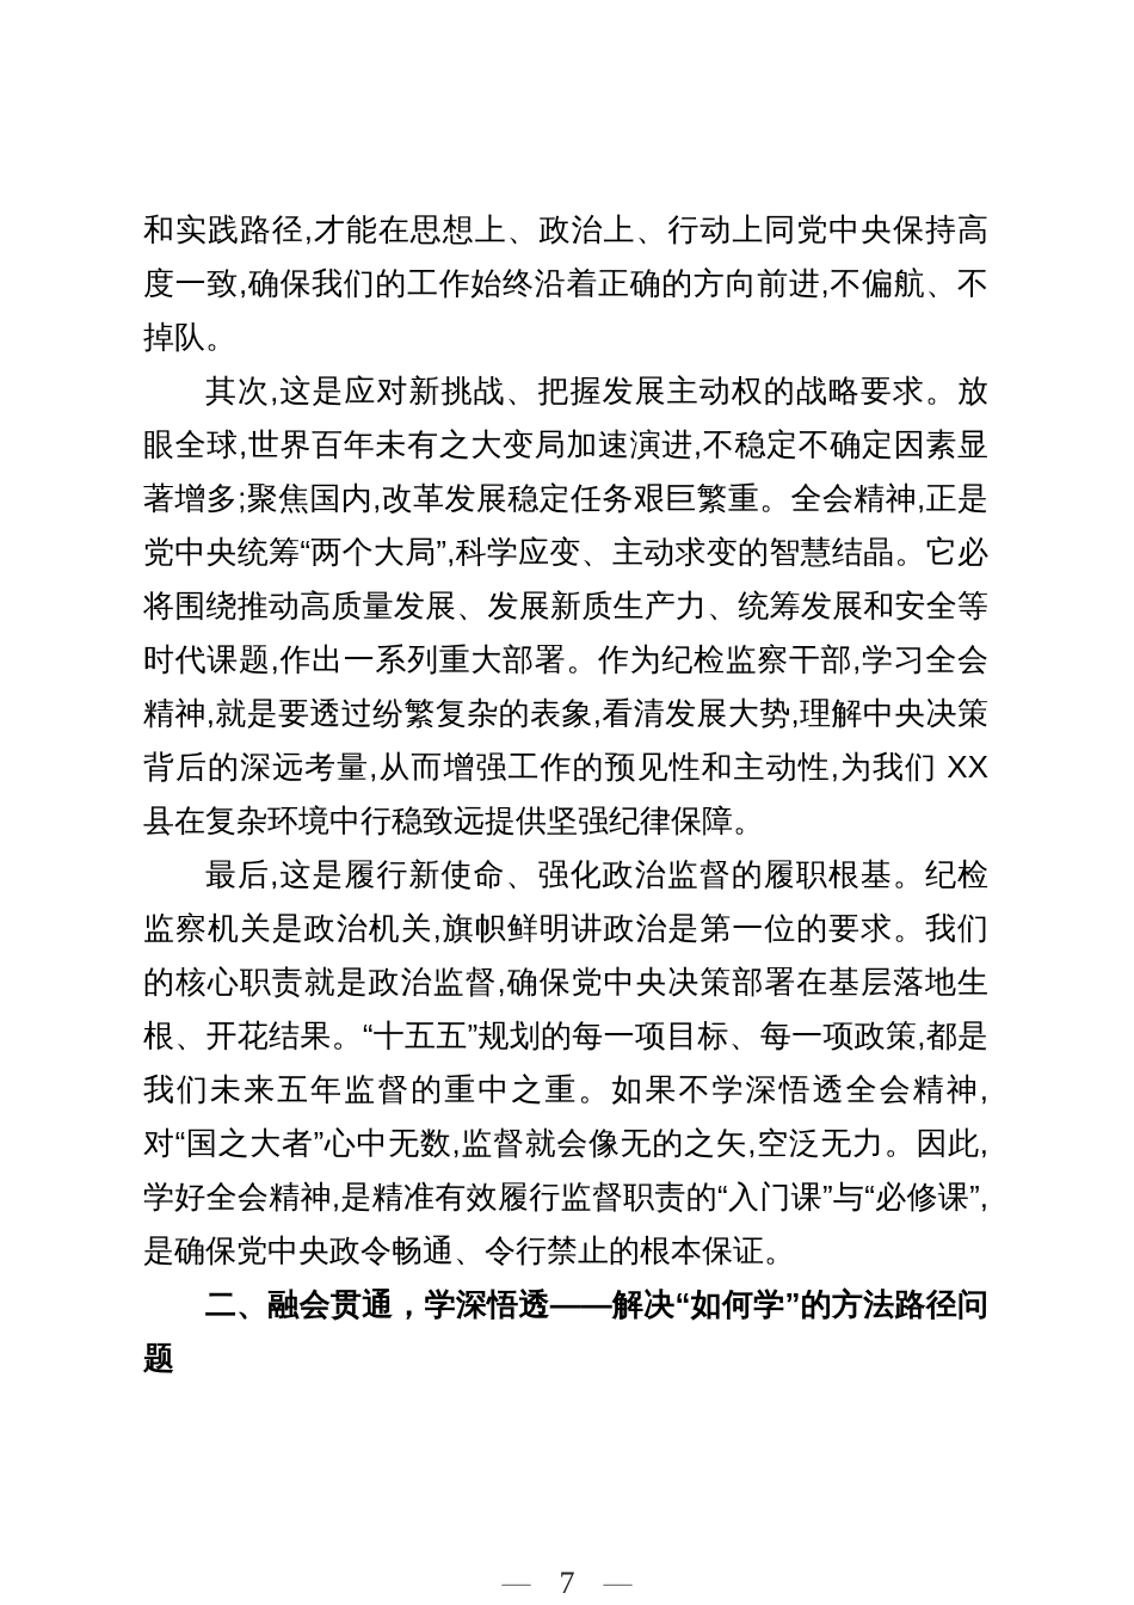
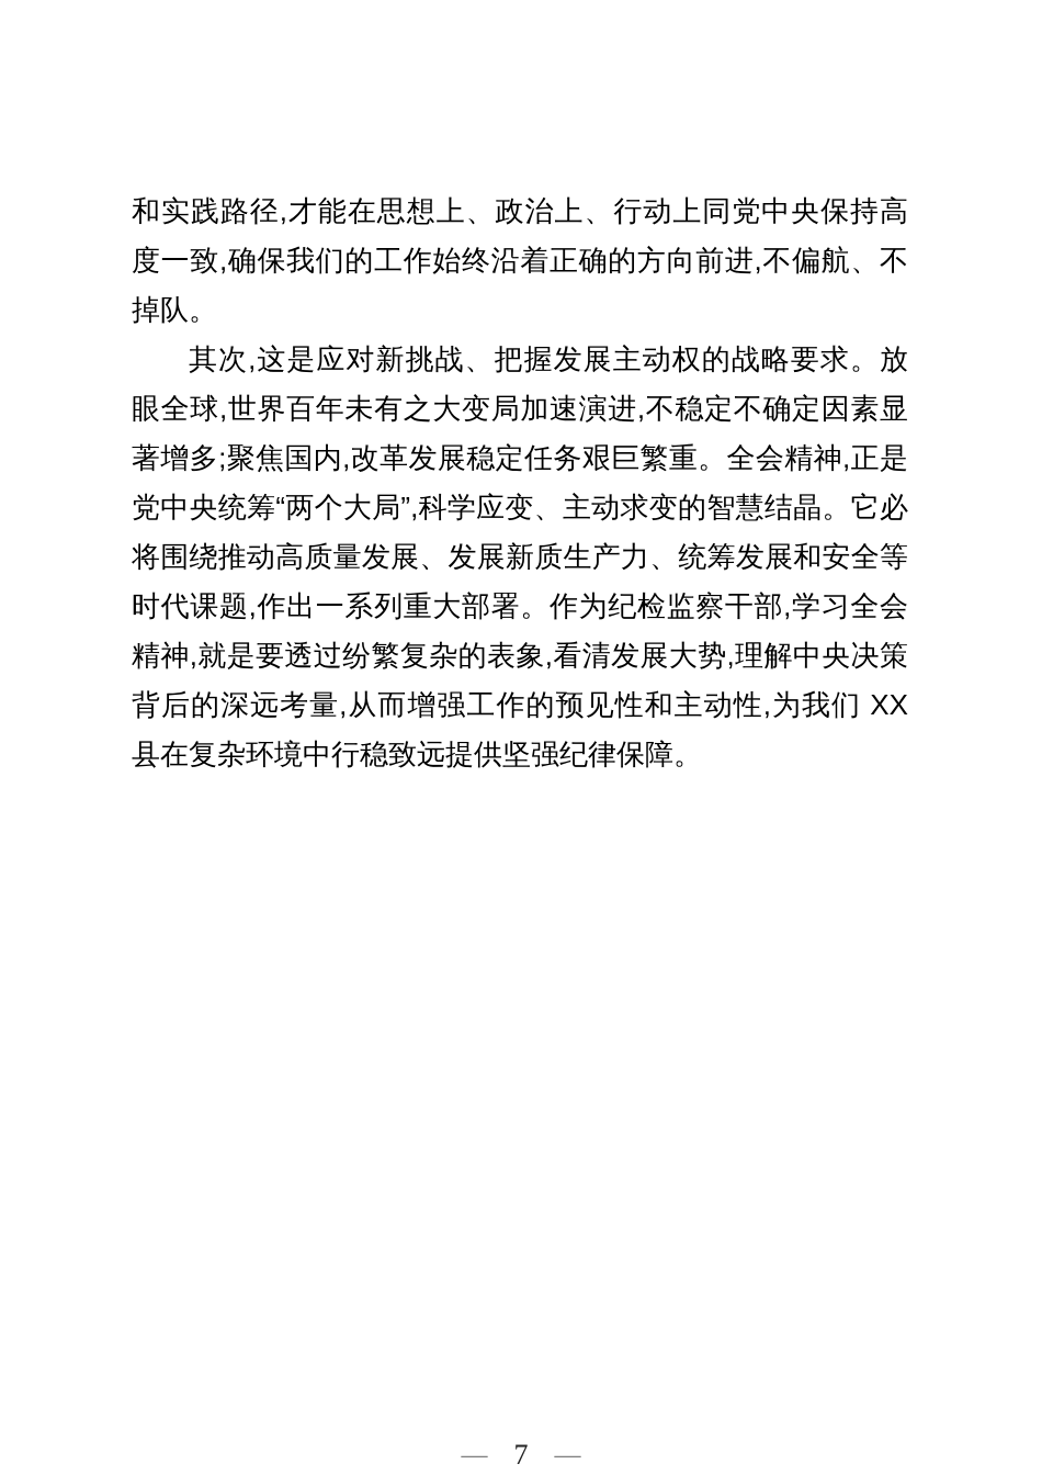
  和实践路径,才能在思想上、政治上、行动上同党中央保持高度一致,确保我们的工作始终沿着正确的方向前进,不偏航、不掉队。
  其次,这是应对新挑战、把握发展主动权的战略要求。放眼全球,世界百年未有之大变局加速演进,不稳定不确定因素显著增多;聚焦国内,改革发展稳定任务艰巨繁重。全会精神,正是党中央统筹“两个大局”,科学应变、主动求变的智慧结晶。它必将围绕推动高质量发展、发展新质生产力、统筹发展和安全等时代课题,作出一系列重大部署。作为纪检监察干部,学习全会精神,就是要透过纷繁复杂的表象,看清发展大势,理解中央决策背后的深远考量,从而增强工作的预见性和主动性,为我们 XX 县在复杂环境中行稳致远提供坚强纪律保障。
- 最后,这是履行新使命、强化政治监督的履职根基。纪检监察机关是政治机关,旗帜鲜明讲政治是第一位的要求。我们的核心职责就是政治监督,确保党中央决策部署在基层落地生根、开花结果。“十五五”规划的每一项目标、每一项政策,都是我们未来五年监督的重中之重。如果不学深悟透全会精神,对“国之大者”心中无数,监督就会像无的之矢,空泛无力。因此,学好全会精神,是精准有效履行监督职责的“入门课”与“必修课”,是确保党中央政令畅通、令行禁止的根本保证。
- 二、融会贯通，学深悟透——解决“如何学”的方法路径问题
  —
  7
  —
